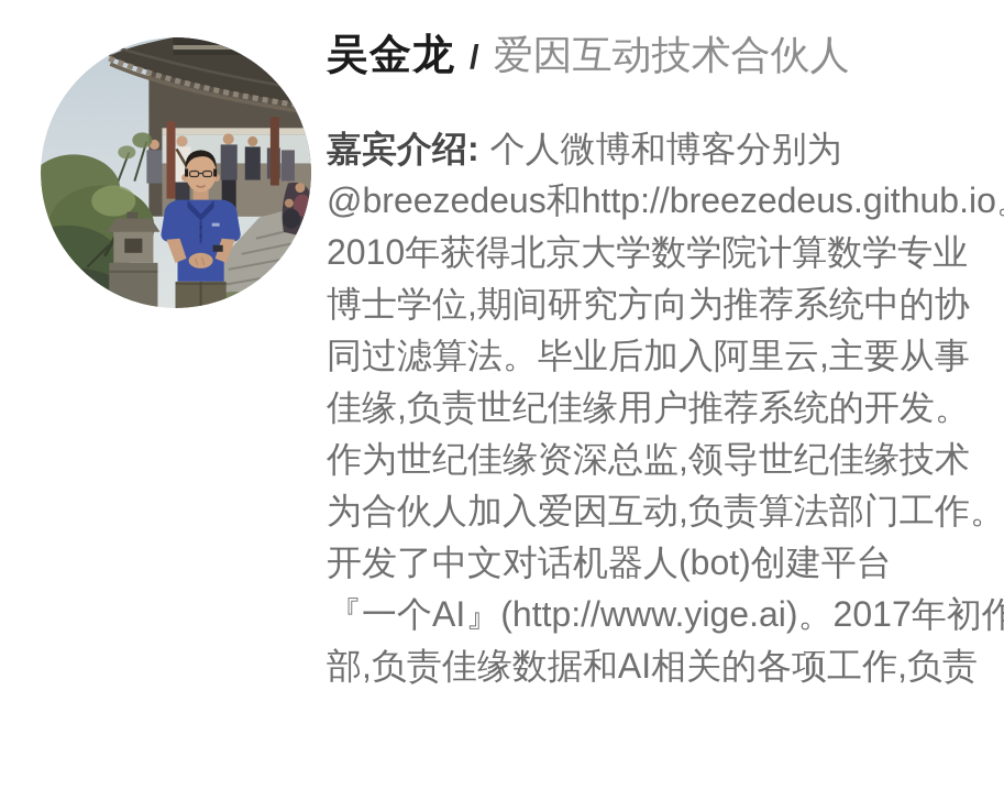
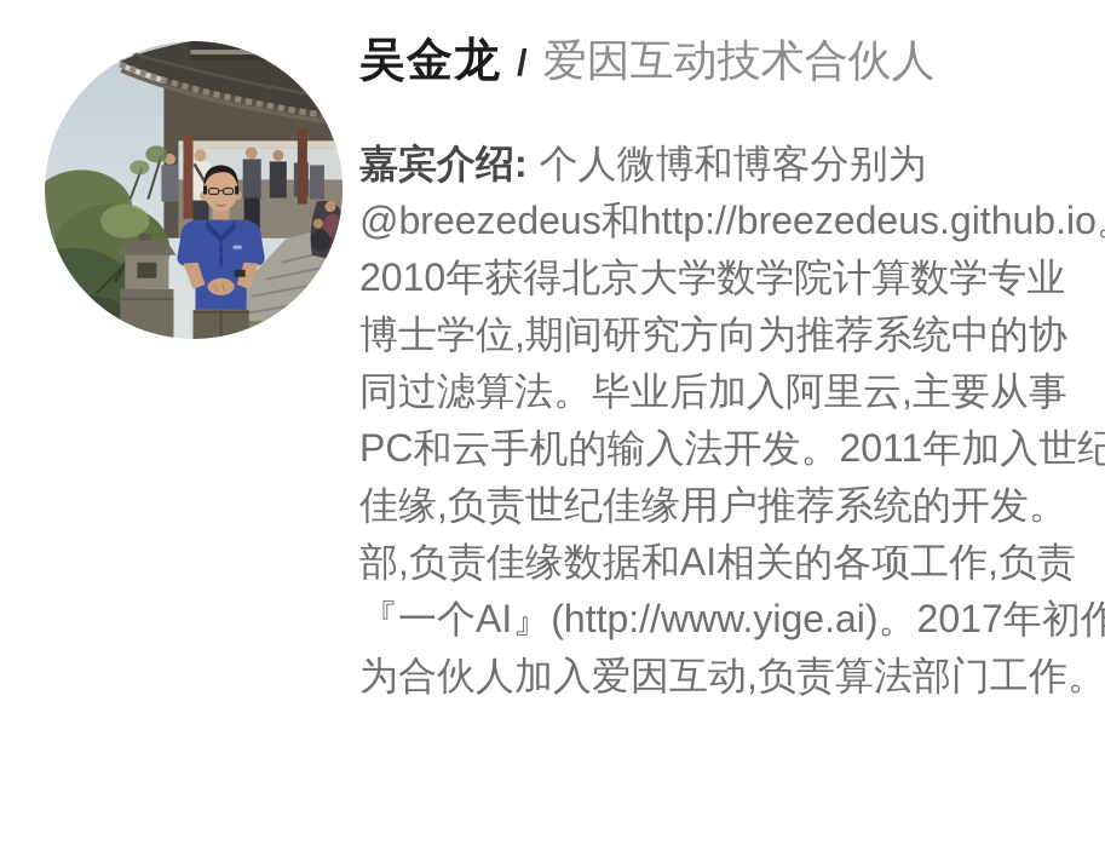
  吴金龙 / 爱因互动技术合伙人
  嘉宾介绍: 个人微博和博客分别为
  @breezedeus和http://breezedeus.github.io
  2010年获得北京大学数学院计算数学专业
  博士学位,期间研究方向为推荐系统中的协
  同过滤算法。毕业后加入阿里云,主要从事
+ PC和云手机的输入法开发。2011年加入世纪
  佳缘,负责世纪佳缘用户推荐系统的开发。
- 作为世纪佳缘资深总监,领导世纪佳缘技术
- 为合伙人加入爱因互动,负责算法部门工作。
+ 部,负责佳缘数据和AI相关的各项工作,负责
- 开发了中文对话机器人(bot)创建平台
  『一个AI』(http://www.yige.ai)。2017年初作
- 部,负责佳缘数据和AI相关的各项工作,负责
+ 为合伙人加入爱因互动,负责算法部门工作。
